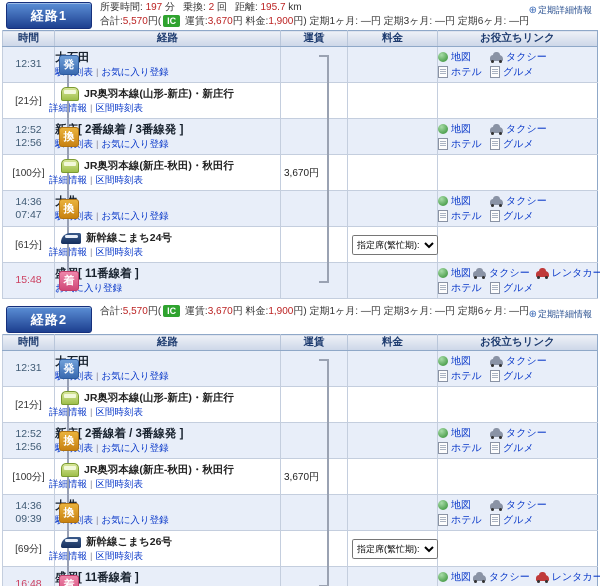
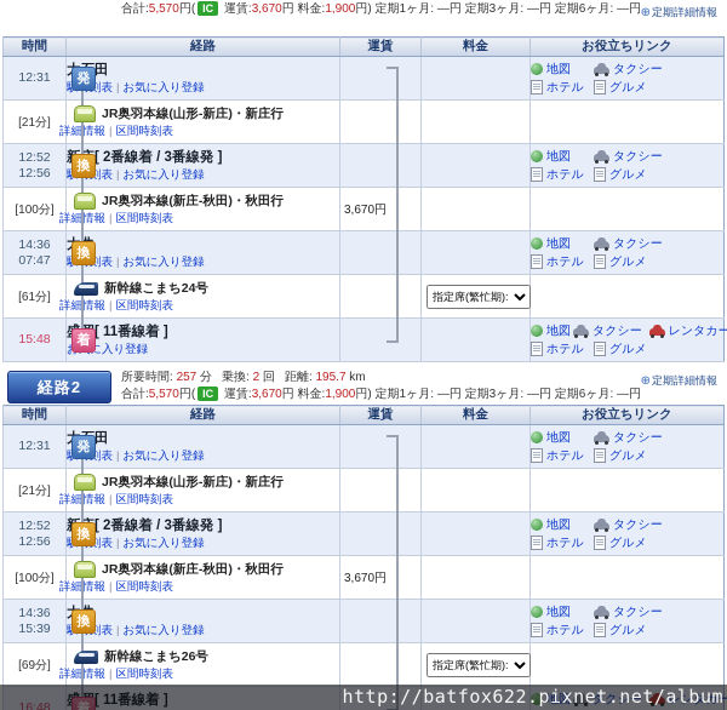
- 経路1
- 所要時間: 197 分 乗換: 2 回 距離: 195.7 km
  合計:5,570円( IC 運賃:3,670円 料金:1,900円) 定期1ヶ月: ―円 定期3ヶ月: ―円 定期6ヶ月: ―円
  ⊕定期詳細情報
  時間	経路	運賃	料金	お役立ちリンク
  12:31	発 田 表 | お気に入り登録			地図 タクシーホテル グルメ
  [21分]	JR奥羽本線(山形-新庄)・新庄行 詳細情報 | 区間時刻表
  12:5212:56	換 [ 2番線着 / 3番線発 ] 表 | お気に入り登録			地図 タクシーホテル グルメ
  [100分]	JR奥羽本線(新庄-秋田)・秋田行 詳細情報 | 区間時刻表	3,670円
  14:3607:47	換 表 | お気に入り登録			地図 タクシーホテル グルメ
  [61分]	新幹線こまち24号 詳細情報 | 区間時刻表		指定席(繁忙期):
  15:48	着 [ 11番線着 ] に入り登録			地図 タクシー レンタカーホテル グルメ
  経路2
+ 所要時間: 257 分 乗換: 2 回 距離: 195.7 km
  合計:5,570円( IC 運賃:3,670円 料金:1,900円) 定期1ヶ月: ―円 定期3ヶ月: ―円 定期6ヶ月: ―円
  ⊕定期詳細情報
  時間	経路	運賃	料金	お役立ちリンク
  12:31	発 田 表 | お気に入り登録			地図 タクシーホテル グルメ
  [21分]	JR奥羽本線(山形-新庄)・新庄行 詳細情報 | 区間時刻表
  12:5212:56	換 [ 2番線着 / 3番線発 ] 表 | お気に入り登録			地図 タクシーホテル グルメ
  [100分]	JR奥羽本線(新庄-秋田)・秋田行 詳細情報 | 区間時刻表	3,670円
- 14:3609:39	換 表 | お気に入り登録			地図 タクシーホテル グルメ
+ 14:3615:39	換 表 | お気に入り登録			地図 タクシーホテル グルメ
  [69分]	新幹線こまち26号 詳細情報 | 区間時刻表		指定席(繁忙期):
  16:48	着 [ 11番線着 ]			地図 タクシー レンタカー
+ http://batfox622.pixnet.net/album
